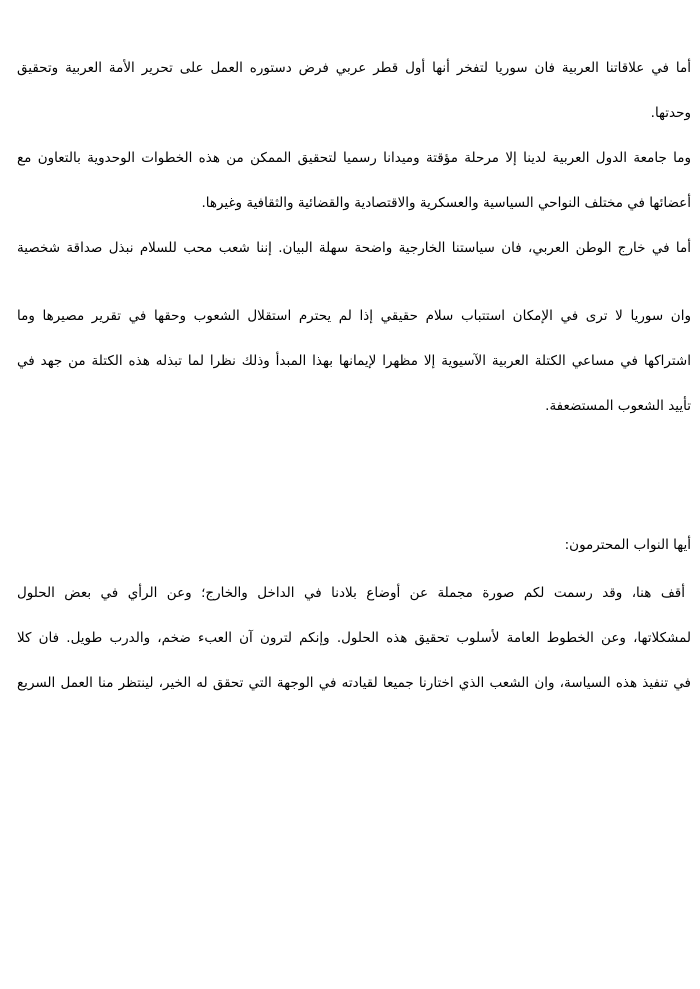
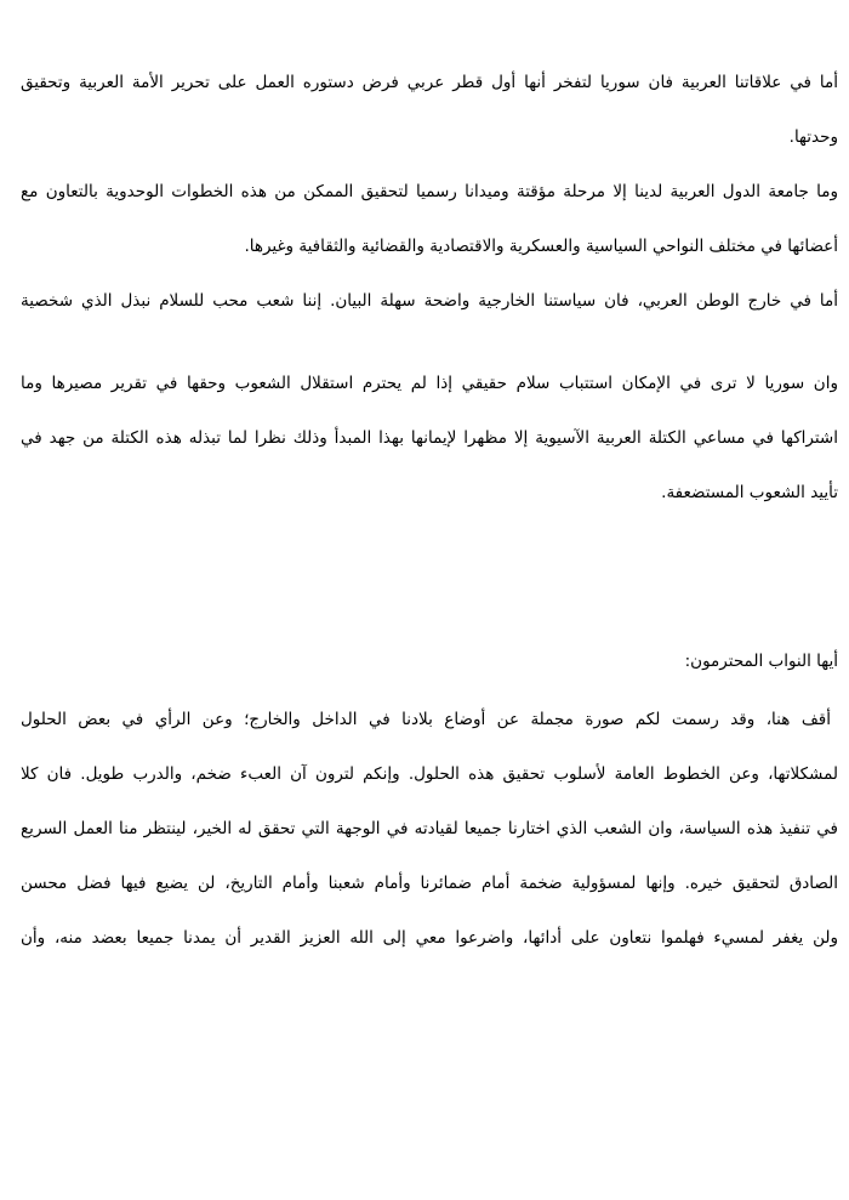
  أما في علاقاتنا العربية فان سوريا لتفخر أنها أول قطر عربي فرض دستوره العمل على تحرير الأمة العربية وتحقيق
  وحدتها.
  وما جامعة الدول العربية لدينا إلا مرحلة مؤقتة وميدانا رسميا لتحقيق الممكن من هذه الخطوات الوحدوية بالتعاون مع
  أعضائها في مختلف النواحي السياسية والعسكرية والاقتصادية والقضائية والثقافية وغيرها.
- أما في خارج الوطن العربي، فان سياستنا الخارجية واضحة سهلة البيان. إننا شعب محب للسلام نبذل صداقة شخصية
+ أما في خارج الوطن العربي، فان سياستنا الخارجية واضحة سهلة البيان. إننا شعب محب للسلام نبذل الذي شخصية
  وان سوريا لا ترى في الإمكان استتباب سلام حقيقي إذا لم يحترم استقلال الشعوب وحقها في تقرير مصيرها وما
  اشتراكها في مساعي الكتلة العربية الآسيوية إلا مظهرا لإيمانها بهذا المبدأ وذلك نظرا لما تبذله هذه الكتلة من جهد في
  تأييد الشعوب المستضعفة.
  أيها النواب المحترمون:
  أقف هنا، وقد رسمت لكم صورة مجملة عن أوضاع بلادنا في الداخل والخارج؛ وعن الرأي في بعض الحلول
  لمشكلاتها، وعن الخطوط العامة لأسلوب تحقيق هذه الحلول. وإنكم لترون آن العبء ضخم، والدرب طويل. فان كلا
  في تنفيذ هذه السياسة، وان الشعب الذي اختارنا جميعا لقيادته في الوجهة التي تحقق له الخير، لينتظر منا العمل السريع
+ الصادق لتحقيق خيره. وإنها لمسؤولية ضخمة أمام ضمائرنا وأمام شعبنا وأمام التاريخ، لن يضيع فيها فضل محسن
+ ولن يغفر لمسيء فهلموا نتعاون على أدائها، واضرعوا معي إلى الله العزيز القدير أن يمدنا جميعا بعضد منه، وأن
